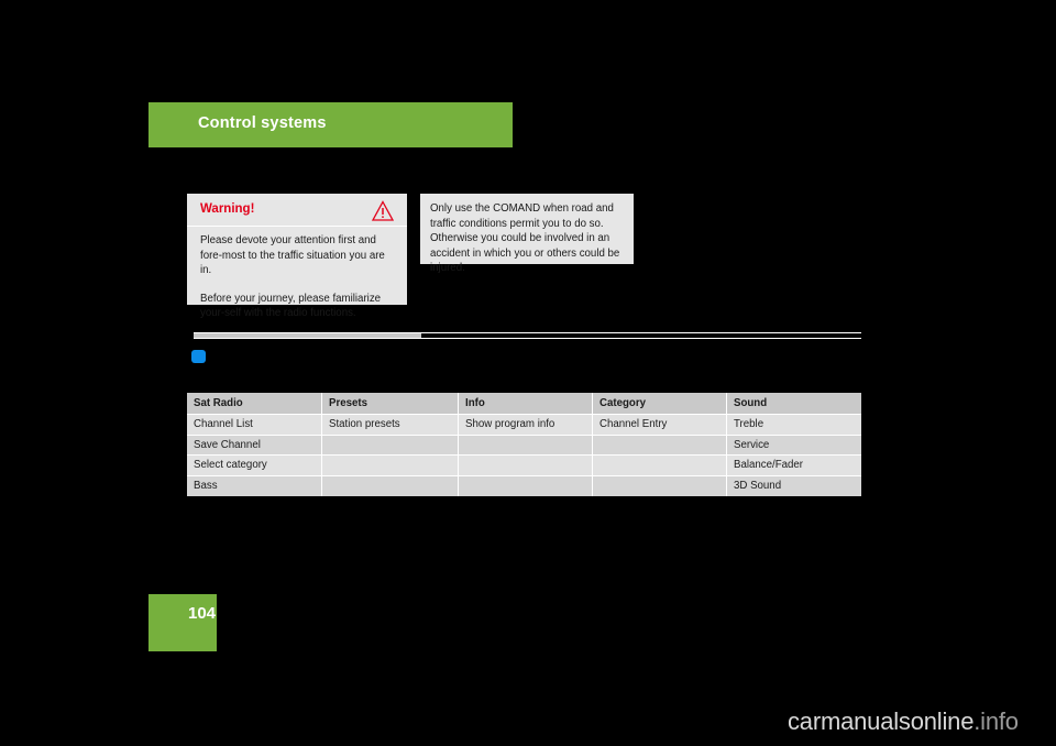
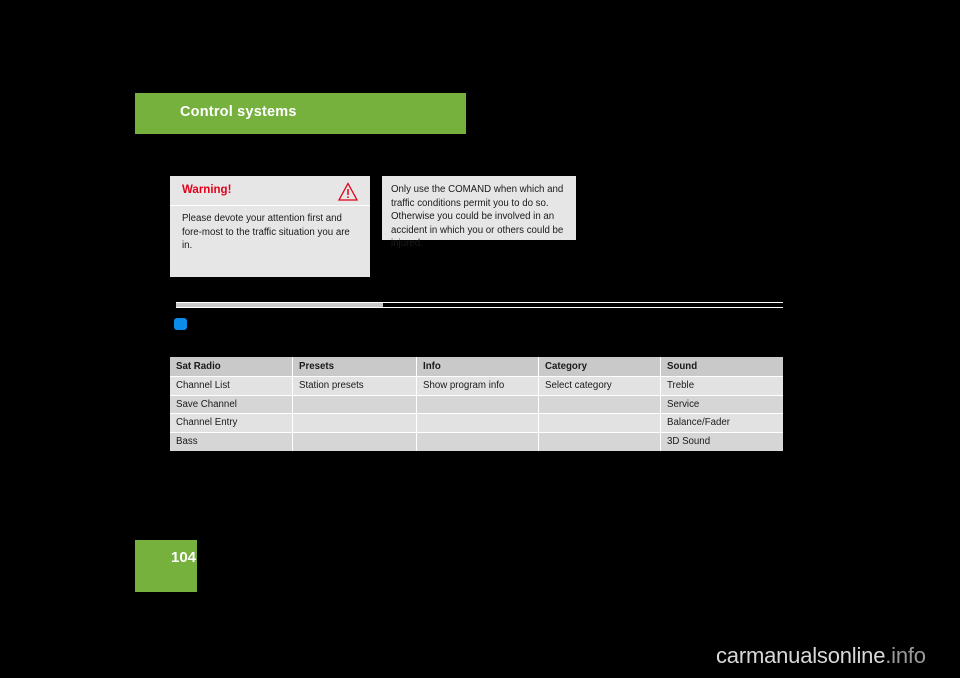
  Control systems
  Warning!
  Please devote your attention first and fore-most to the traffic situation you are in.
- Before your journey, please familiarize your-self with the radio functions.
- Only use the COMAND when road and traffic conditions permit you to do so. Otherwise you could be involved in an accident in which you or others could be injured.
+ Only use the COMAND when which and traffic conditions permit you to do so. Otherwise you could be involved in an accident in which you or others could be injured.
  Sat Radio	Presets	Info	Category	Sound
- Channel List	Station presets	Show program info	Channel Entry	Treble
+ Channel List	Station presets	Show program info	Select category	Treble
  Save Channel				Service
- Select category				Balance/Fader
+ Channel Entry				Balance/Fader
  Bass				3D Sound
  104
  carmanualsonline.info
